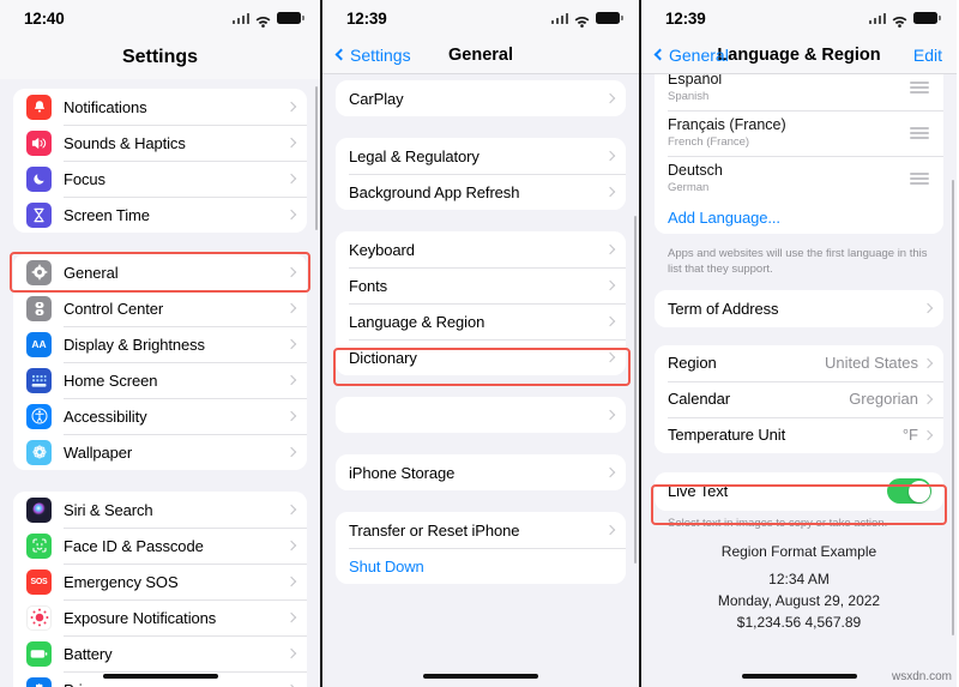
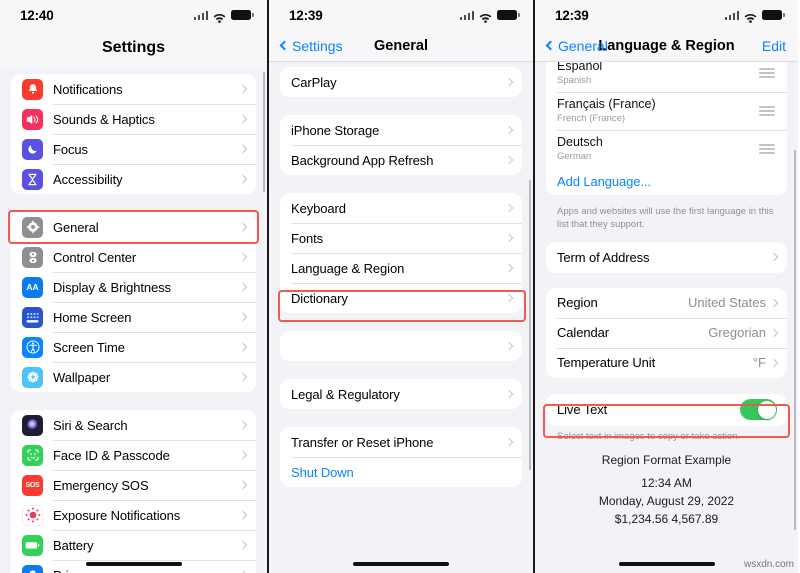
  12:40
  Settings
  Notifications
  Sounds & Haptics
  Focus
- Screen Time
+ Accessibility
  General
  Control Center
  AA
  Display & Brightness
  Home Screen
- Accessibility
+ Screen Time
  Wallpaper
  Siri & Search
  Face ID & Passcode
  Emergency SOS
  Exposure Notifications
  Battery
  12:39
  Settings
  General
  CarPlay
- Legal & Regulatory
+ iPhone Storage
  Background App Refresh
  Keyboard
  Fonts
  Language & Region
  Dictionary
- iPhone Storage
+ Legal & Regulatory
  Transfer or Reset iPhone
  Shut Down
  12:39
  General
  Language & Region
  Edit
  Español
  Spanish
  Français (France)
  French (France)
  Deutsch
  German
  Add Language...
  Apps and websites will use the first language in this list that they support.
  Term of Address
  Region
  United States
  Calendar
  Gregorian
  Temperature Unit
  °F
  Live Text
  Select text in images to copy or take action.
  Region Format Example
  12:34 AM
  Monday, August 29, 2022
  $1,234.56 4,567.89
  wsxdn.com
